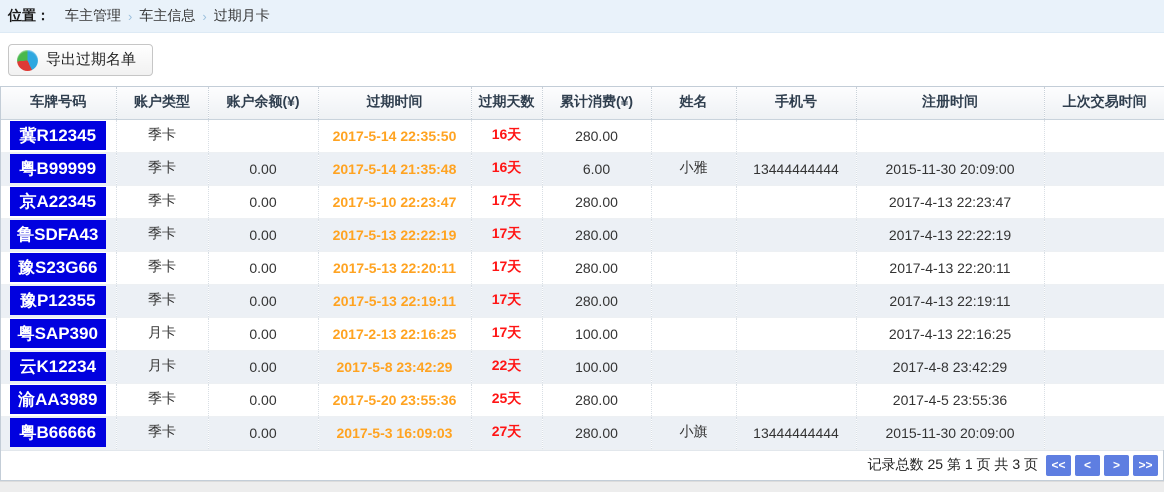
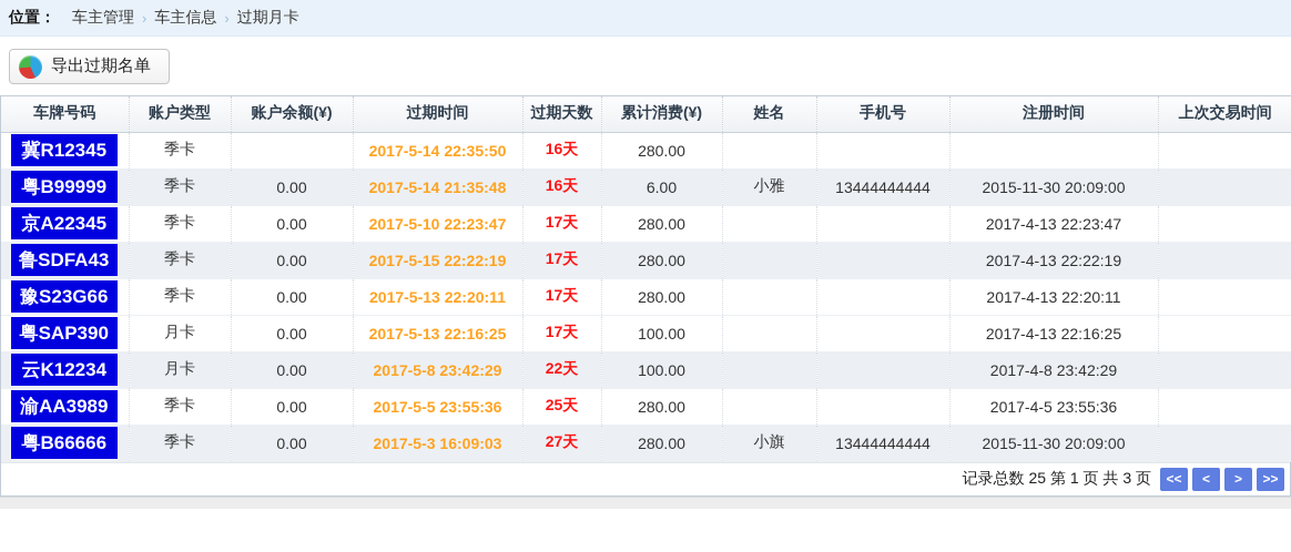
  位置：
  车主管理
  ›
  车主信息
  ›
  过期月卡
  导出过期名单
  车牌号码	账户类型	账户余额(¥)	过期时间	过期天数	累计消费(¥)	姓名	手机号	注册时间	上次交易时间
  冀R12345	季卡		2017-5-14 22:35:50	16天	280.00
  粤B99999	季卡	0.00	2017-5-14 21:35:48	16天	6.00	小雅	13444444444	2015-11-30 20:09:00
  京A22345	季卡	0.00	2017-5-10 22:23:47	17天	280.00			2017-4-13 22:23:47
- 鲁SDFA43	季卡	0.00	2017-5-13 22:22:19	17天	280.00			2017-4-13 22:22:19
+ 鲁SDFA43	季卡	0.00	2017-5-15 22:22:19	17天	280.00			2017-4-13 22:22:19
  豫S23G66	季卡	0.00	2017-5-13 22:20:11	17天	280.00			2017-4-13 22:20:11
- 豫P12355	季卡	0.00	2017-5-13 22:19:11	17天	280.00			2017-4-13 22:19:11
- 粤SAP390	月卡	0.00	2017-2-13 22:16:25	17天	100.00			2017-4-13 22:16:25
+ 粤SAP390	月卡	0.00	2017-5-13 22:16:25	17天	100.00			2017-4-13 22:16:25
  云K12234	月卡	0.00	2017-5-8 23:42:29	22天	100.00			2017-4-8 23:42:29
- 渝AA3989	季卡	0.00	2017-5-20 23:55:36	25天	280.00			2017-4-5 23:55:36
+ 渝AA3989	季卡	0.00	2017-5-5 23:55:36	25天	280.00			2017-4-5 23:55:36
  粤B66666	季卡	0.00	2017-5-3 16:09:03	27天	280.00	小旗	13444444444	2015-11-30 20:09:00
  记录总数 25 第 1 页 共 3 页
  << < > >>
